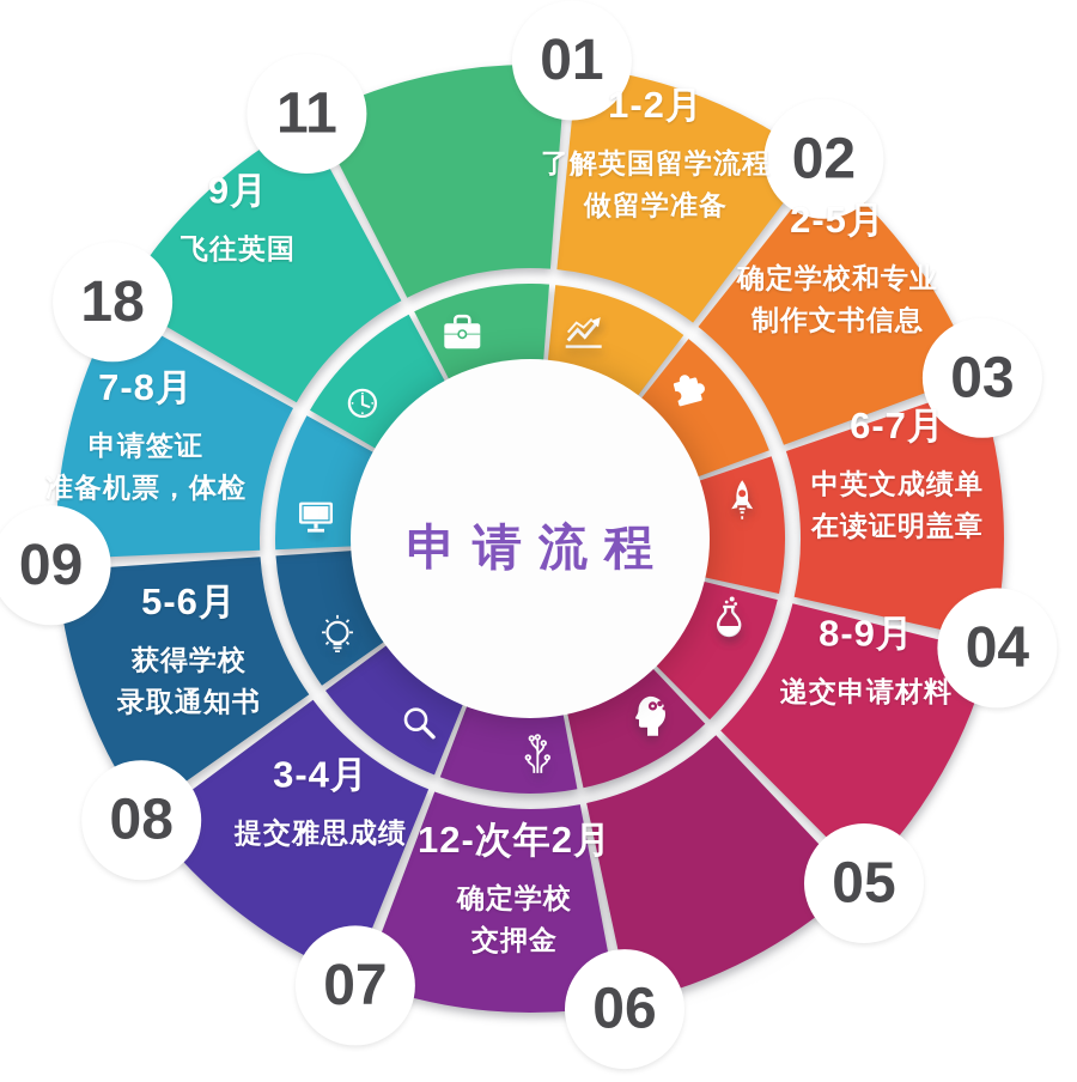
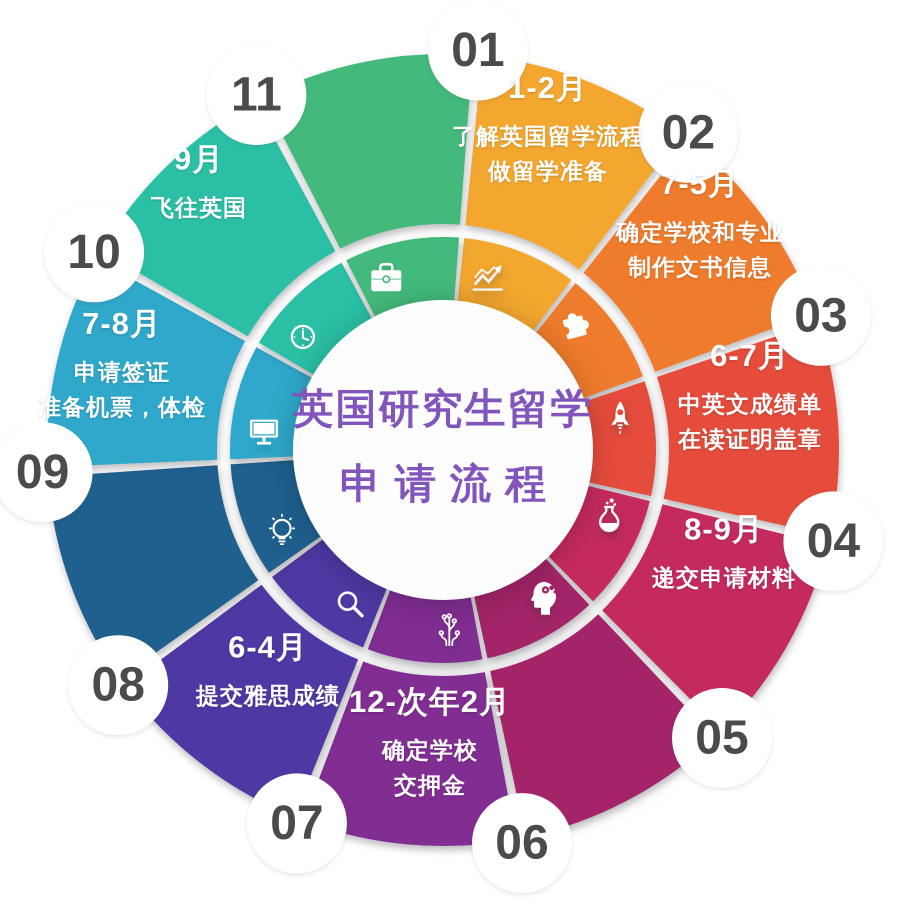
  01
  02
  03
  04
  05
  06
  07
  08
  09
- 18
+ 10
  11
  1-2月
  了解英国留学流程
  做留学准备
- 2-5月
+ 7-5月
  确定学校和专业
  制作文书信息
  6-7月
  中英文成绩单
  在读证明盖章
  8-9月
  递交申请材料
  12-次年2月
  确定学校
  交押金
- 3-4月
+ 6-4月
  提交雅思成绩
- 5-6月
- 获得学校
- 录取通知书
  7-8月
  申请签证
  准备机票，体检
  9月
  飞往英国
+ 英国研究生留学
  申请流程
